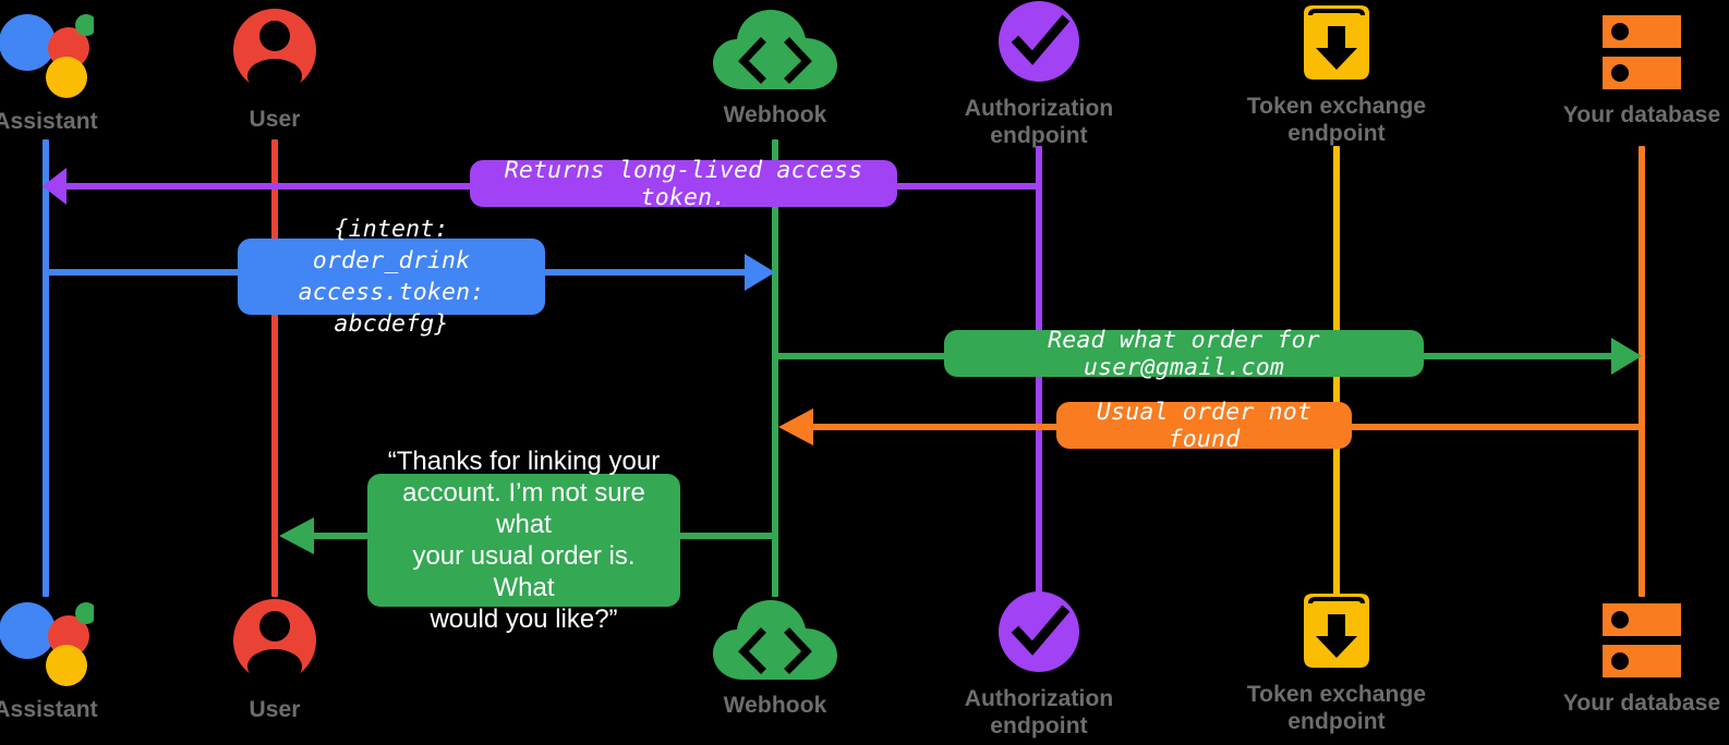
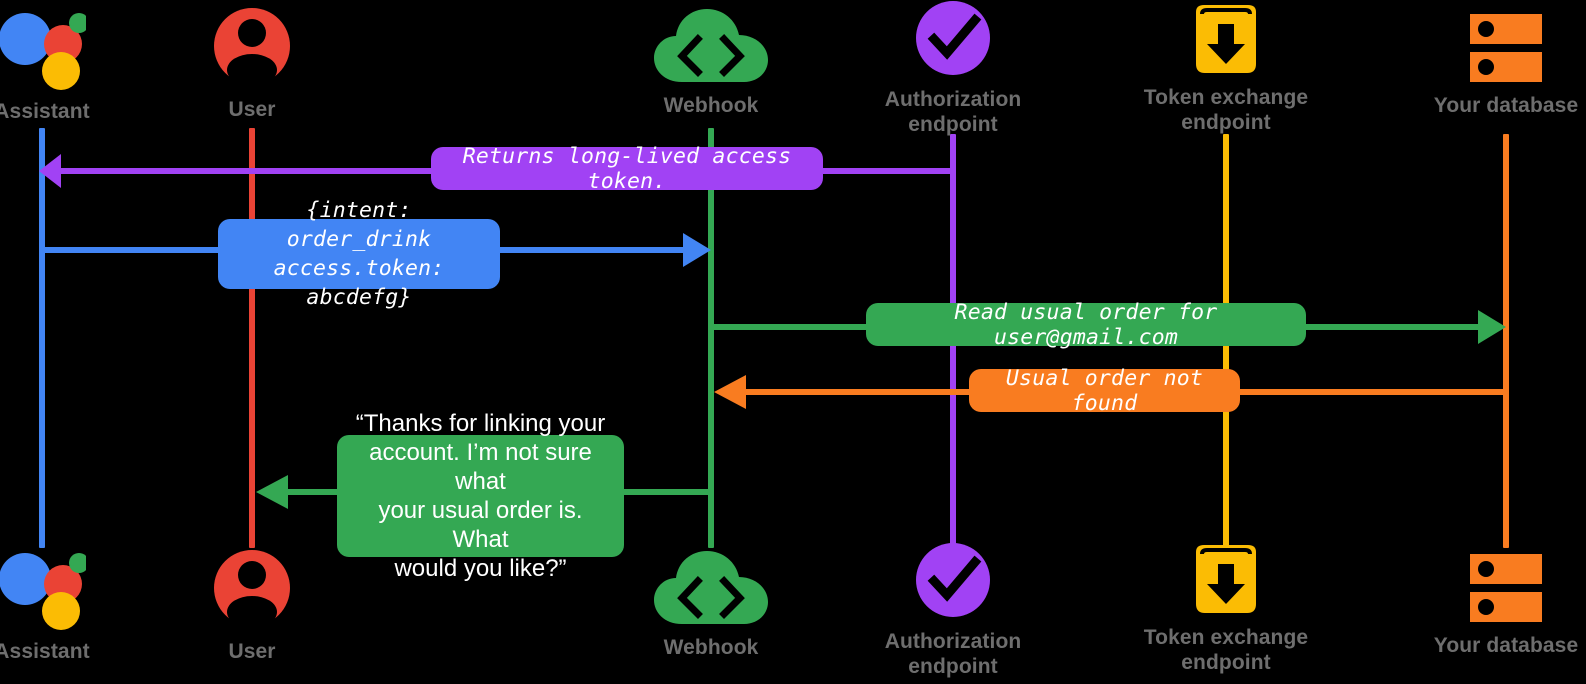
  Assistant
  User
  Webhook
  Authorization
  endpoint
  Token exchange
  endpoint
  Your database
  Returns long-lived access token.
  {intent: order_drink
  access.token: abcdefg}
- Read what order for user@gmail.com
+ Read usual order for user@gmail.com
  Usual order not found
  “Thanks for linking your
  account. I’m not sure what
  your usual order is. What
  would you like?”
  Assistant
  User
  Webhook
  Authorization
  endpoint
  Token exchange
  endpoint
  Your database
